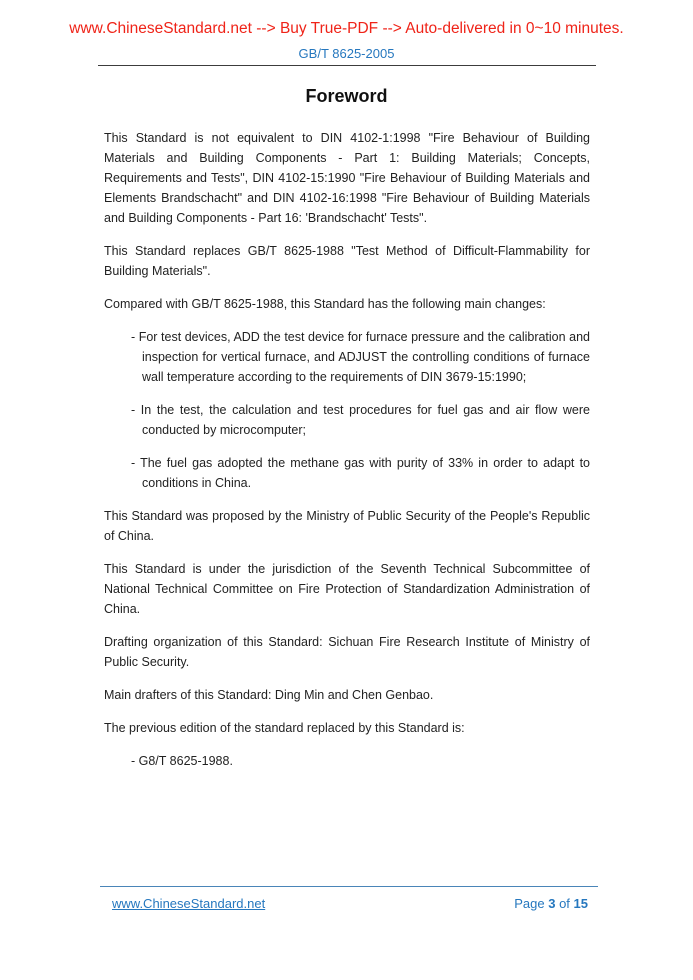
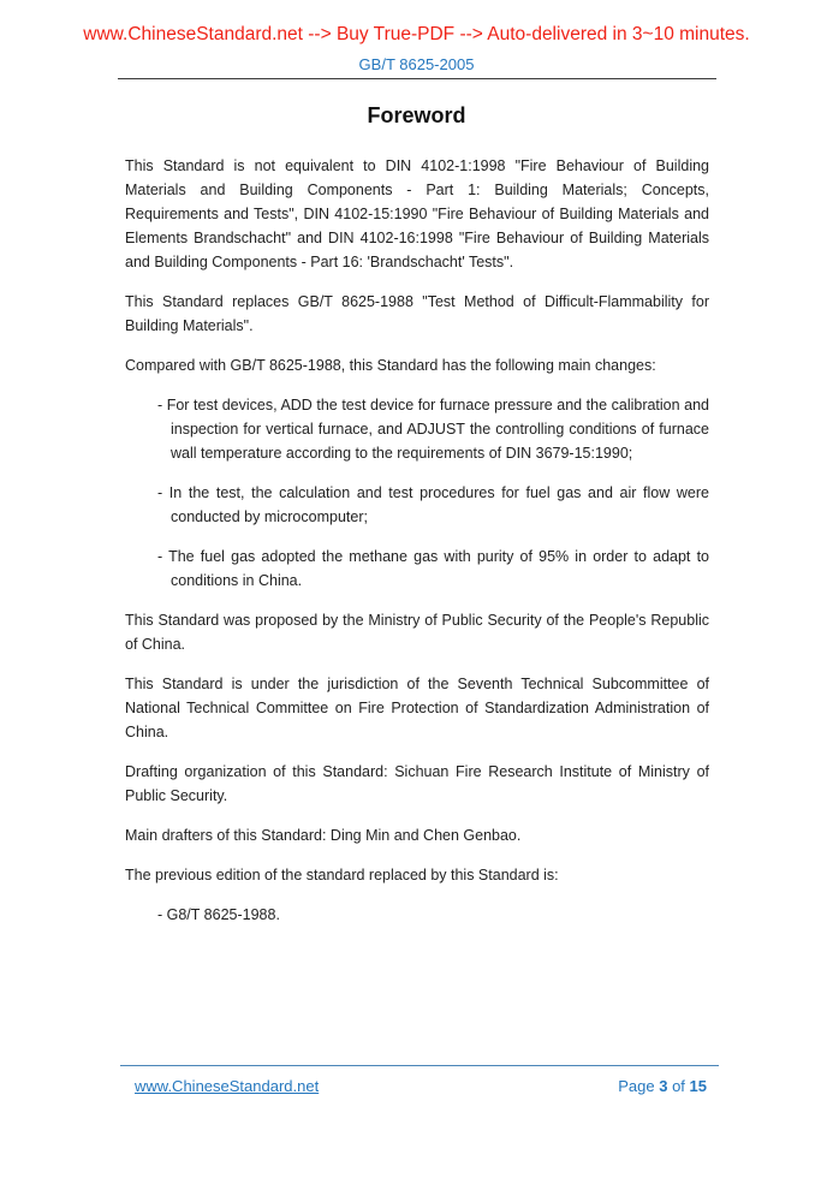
- www.ChineseStandard.net --> Buy True-PDF --> Auto-delivered in 0~10 minutes.
+ www.ChineseStandard.net --> Buy True-PDF --> Auto-delivered in 3~10 minutes.
  GB/T 8625-2005
  Foreword
  This Standard is not equivalent to DIN 4102-1:1998 "Fire Behaviour of Building Materials and Building Components - Part 1: Building Materials; Concepts, Requirements and Tests", DIN 4102-15:1990 "Fire Behaviour of Building Materials and Elements Brandschacht" and DIN 4102-16:1998 "Fire Behaviour of Building Materials and Building Components - Part 16: 'Brandschacht' Tests".
  This Standard replaces GB/T 8625-1988 "Test Method of Difficult-Flammability for Building Materials".
  Compared with GB/T 8625-1988, this Standard has the following main changes:
  - For test devices, ADD the test device for furnace pressure and the calibration and inspection for vertical furnace, and ADJUST the controlling conditions of furnace wall temperature according to the requirements of DIN 3679-15:1990;
  - In the test, the calculation and test procedures for fuel gas and air flow were conducted by microcomputer;
- - The fuel gas adopted the methane gas with purity of 33% in order to adapt to conditions in China.
+ - The fuel gas adopted the methane gas with purity of 95% in order to adapt to conditions in China.
  This Standard was proposed by the Ministry of Public Security of the People's Republic of China.
  This Standard is under the jurisdiction of the Seventh Technical Subcommittee of National Technical Committee on Fire Protection of Standardization Administration of China.
  Drafting organization of this Standard: Sichuan Fire Research Institute of Ministry of Public Security.
  Main drafters of this Standard: Ding Min and Chen Genbao.
  The previous edition of the standard replaced by this Standard is:
  - G8/T 8625-1988.
  www.ChineseStandard.net
  Page 3 of 15
